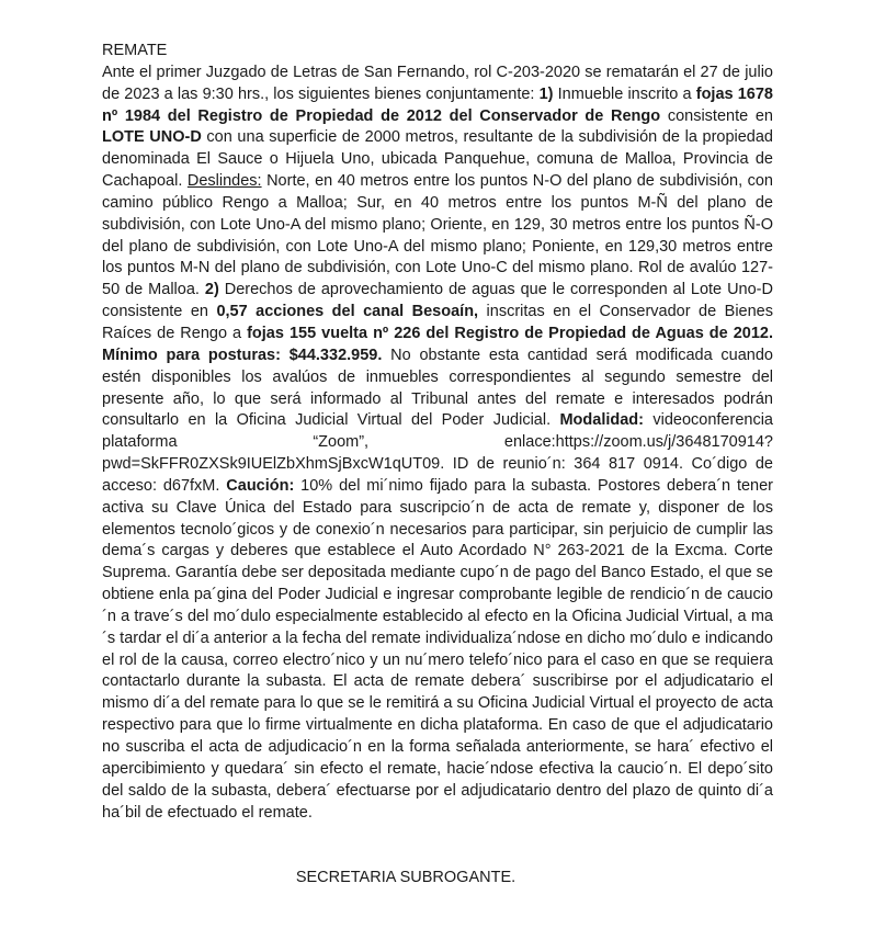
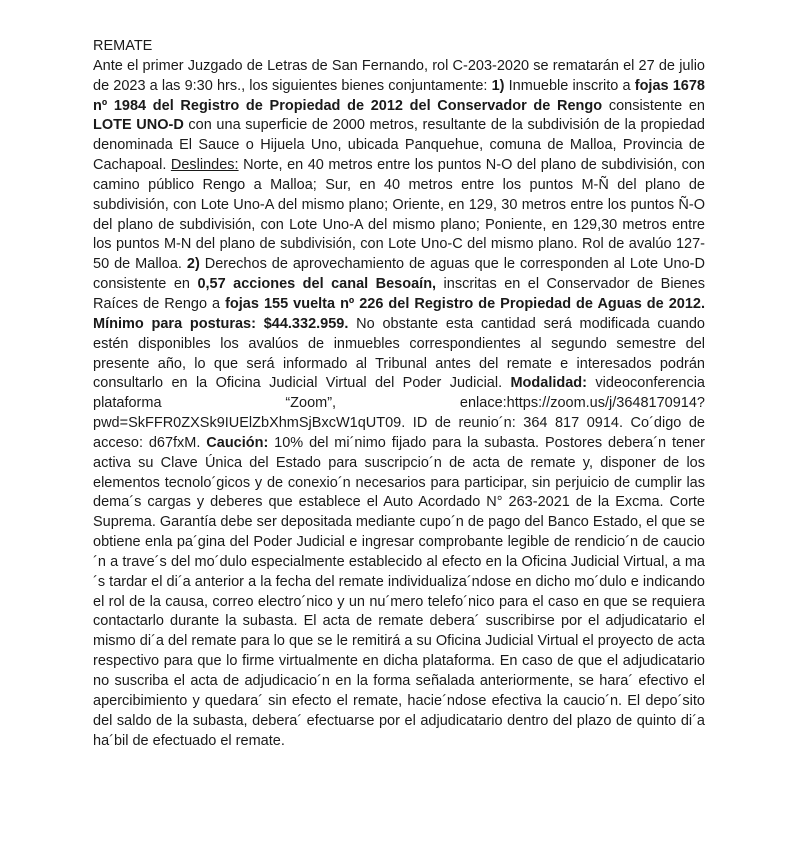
  REMATE
  Ante el primer Juzgado de Letras de San Fernando, rol C-203-2020 se rematarán el 27 de julio de 2023 a las 9:30 hrs., los siguientes bienes conjuntamente: 1) Inmueble inscrito a fojas 1678 nº 1984 del Registro de Propiedad de 2012 del Conservador de Rengo consistente en LOTE UNO-D con una superficie de 2000 metros, resultante de la subdivisión de la propiedad denominada El Sauce o Hijuela Uno, ubicada Panquehue, comuna de Malloa, Provincia de Cachapoal. Deslindes: Norte, en 40 metros entre los puntos N-O del plano de subdivisión, con camino público Rengo a Malloa; Sur, en 40 metros entre los puntos M-Ñ del plano de subdivisión, con Lote Uno-A del mismo plano; Oriente, en 129, 30 metros entre los puntos Ñ-O del plano de subdivisión, con Lote Uno-A del mismo plano; Poniente, en 129,30 metros entre los puntos M-N del plano de subdivisión, con Lote Uno-C del mismo plano. Rol de avalúo 127-50 de Malloa. 2) Derechos de aprovechamiento de aguas que le corresponden al Lote Uno-D consistente en 0,57 acciones del canal Besoaín, inscritas en el Conservador de Bienes Raíces de Rengo a fojas 155 vuelta nº 226 del Registro de Propiedad de Aguas de 2012. Mínimo para posturas: $44.332.959. No obstante esta cantidad será modificada cuando estén disponibles los avalúos de inmuebles correspondientes al segundo semestre del presente año, lo que será informado al Tribunal antes del remate e interesados podrán consultarlo en la Oficina Judicial Virtual del Poder Judicial. Modalidad: videoconferencia plataforma “Zoom”, enlace:https://zoom.us/j/3648170914? pwd=SkFFR0ZXSk9IUElZbXhmSjBxcW1qUT09. ID de reunio´n: 364 817 0914. Co´digo de acceso: d67fxM. Caución: 10% del mi´nimo fijado para la subasta. Postores debera´n tener activa su Clave Única del Estado para suscripcio´n de acta de remate y, disponer de los elementos tecnolo´gicos y de conexio´n necesarios para participar, sin perjuicio de cumplir las dema´s cargas y deberes que establece el Auto Acordado N° 263-2021 de la Excma. Corte Suprema. Garantía debe ser depositada mediante cupo´n de pago del Banco Estado, el que se obtiene enla pa´gina del Poder Judicial e ingresar comprobante legible de rendicio´n de caucio´n a trave´s del mo´dulo especialmente establecido al efecto en la Oficina Judicial Virtual, a ma´s tardar el di´a anterior a la fecha del remate individualiza´ndose en dicho mo´dulo e indicando el rol de la causa, correo electro´nico y un nu´mero telefo´nico para el caso en que se requiera contactarlo durante la subasta. El acta de remate debera´ suscribirse por el adjudicatario el mismo di´a del remate para lo que se le remitirá a su Oficina Judicial Virtual el proyecto de acta respectivo para que lo firme virtualmente en dicha plataforma. En caso de que el adjudicatario no suscriba el acta de adjudicacio´n en la forma señalada anteriormente, se hara´ efectivo el apercibimiento y quedara´ sin efecto el remate, hacie´ndose efectiva la caucio´n. El depo´sito del saldo de la subasta, debera´ efectuarse por el adjudicatario dentro del plazo de quinto di´a ha´bil de efectuado el remate.
- SECRETARIA SUBROGANTE.
